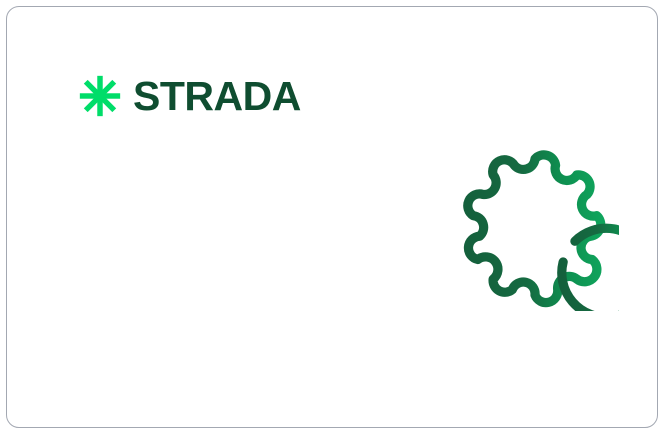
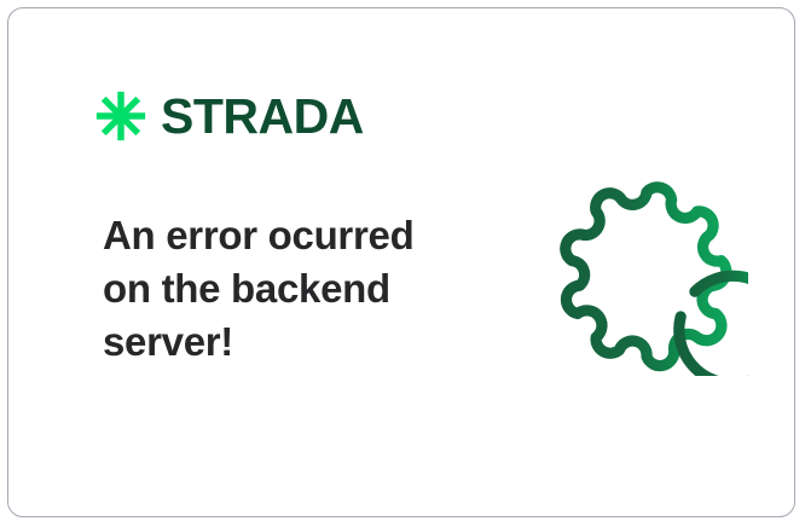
  STRADA
+ An error ocurred on the backend server!
